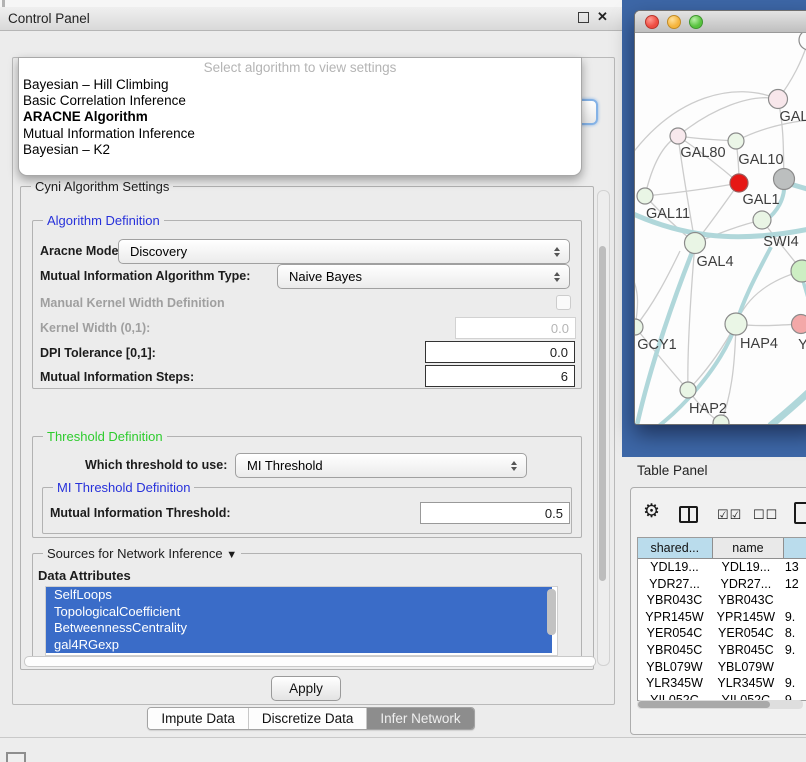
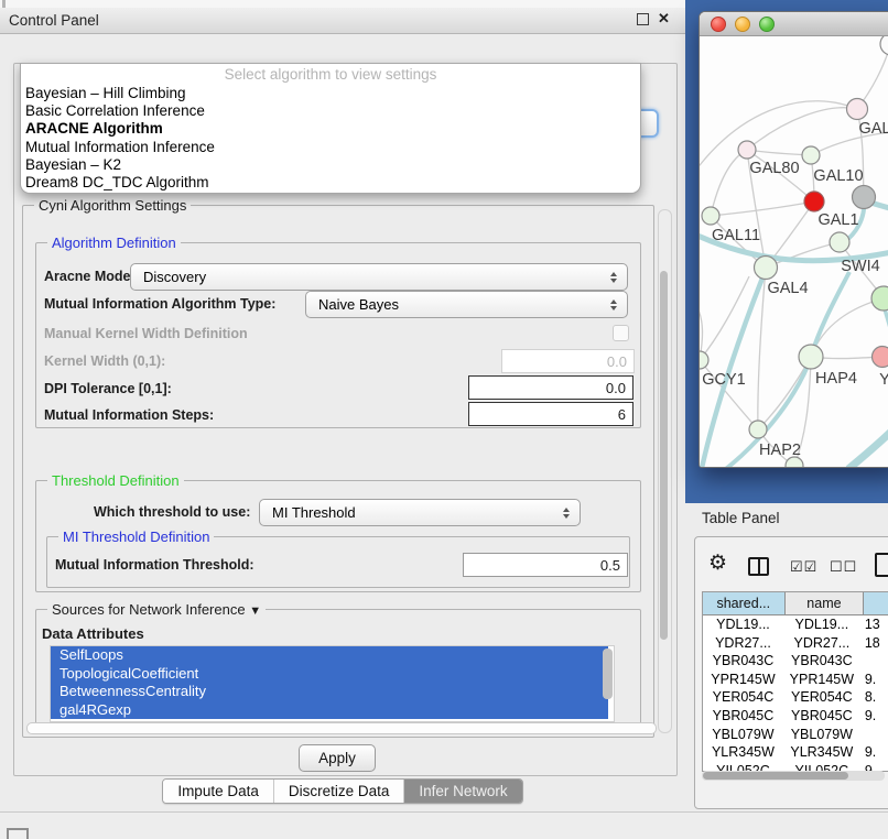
  Control Panel
  ✕
  Select algorithm to view settings
  Bayesian – Hill Climbing
  Basic Correlation Inference
  ARACNE Algorithm
  Mutual Information Inference
  Bayesian – K2
+ Dream8 DC_TDC Algorithm
  Cyni Algorithm Settings
  Algorithm Definition
  Aracne Mode
  Discovery
  Mutual Information Algorithm Type:
  Naive Bayes
  Manual Kernel Width Definition
  Kernel Width (0,1):
  0.0
  DPI Tolerance [0,1]:
  0.0
  Mutual Information Steps:
  6
  Threshold Definition
  Which threshold to use:
  MI Threshold
  MI Threshold Definition
  Mutual Information Threshold:
  0.5
  Sources for Network Inference ▼
  Data Attributes
  SelfLoops
  TopologicalCoefficient
  BetweennessCentrality
  gal4RGexp
  Apply
  Impute Data
  Discretize Data
  Infer Network
  GAL
  GAL80
  GAL10
  GAL1
  GAL11
  SWI4
  GAL4
  GCY1
  HAP4
  Y
  HAP2
  Table Panel
  ⚙
  ☑☑
  ☐☐
  shared...
  name
  YDL19...
  YDL19...
  13
  YDR27...
  YDR27...
- 12
+ 18
  YBR043C
  YBR043C
  YPR145W
  YPR145W
  9.
  YER054C
  YER054C
  8.
  YBR045C
  YBR045C
  9.
  YBL079W
  YBL079W
  YLR345W
  YLR345W
  9.
